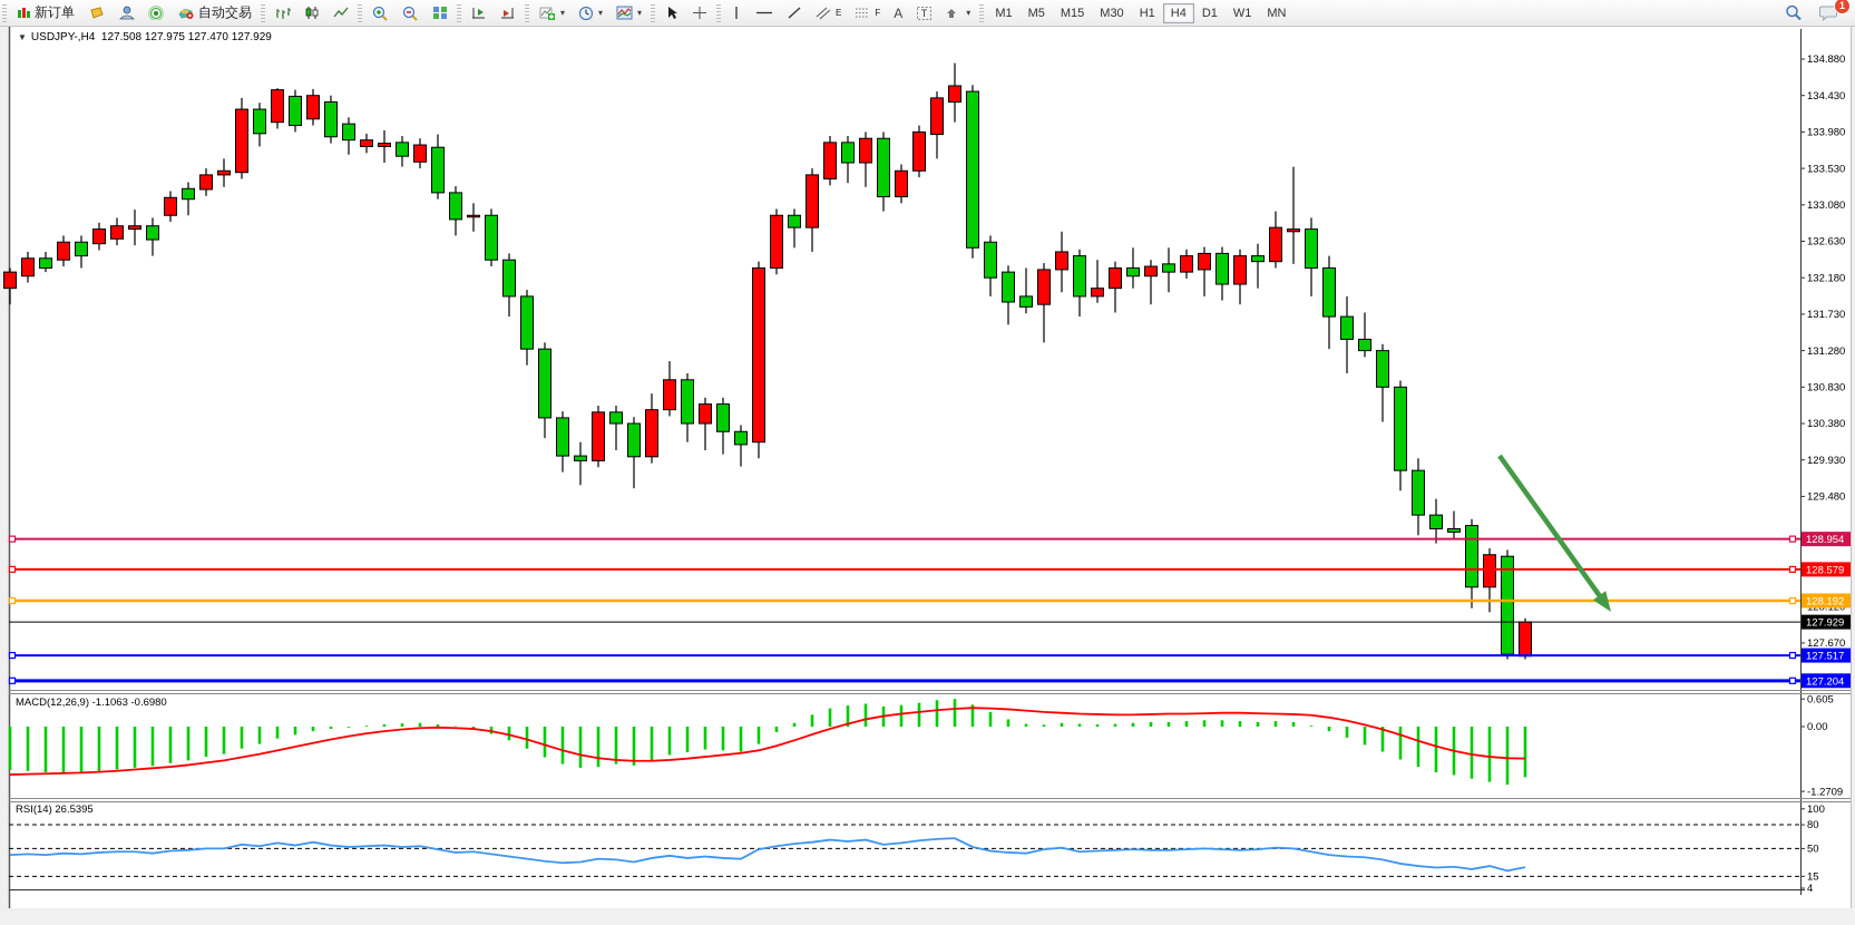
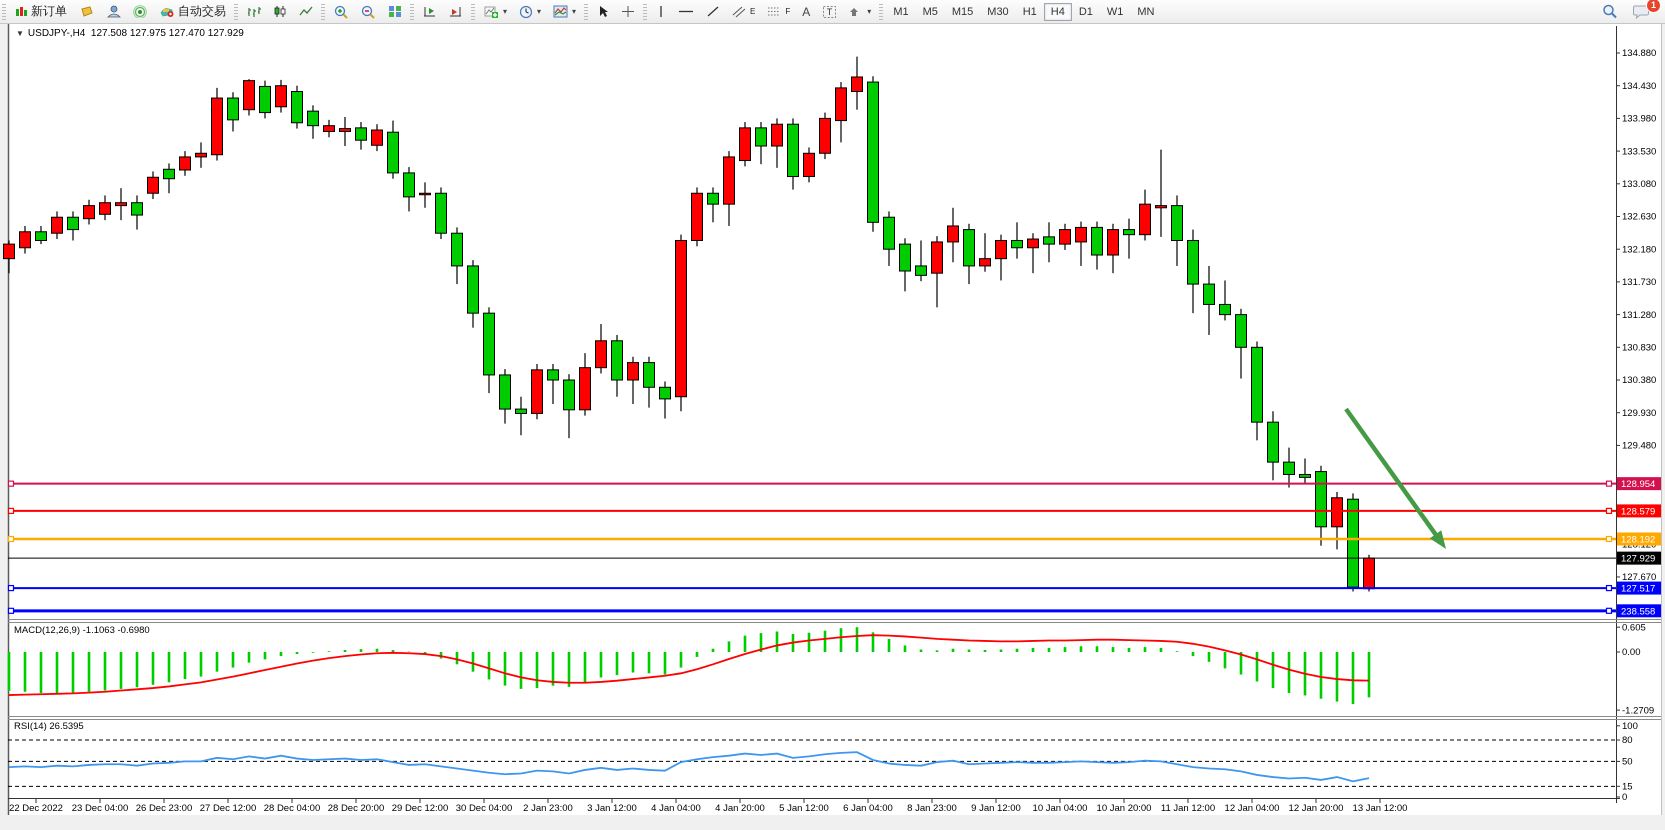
  新订单
  自动交易
  ▾
  ▾
  ▾
  E
  F
  A
  T
  ▾
  M1
  M5
  M15
  M30
  H1
  H4
  D1
  W1
  MN
  1
  ▼ USDJPY-,H4 127.508 127.975 127.470 127.929
  MACD(12,26,9) -1.1063 -0.6980
  RSI(14) 26.5395
  134.880
  134.430
  133.980
  133.530
  133.080
  132.630
  132.180
  131.730
  131.280
  130.830
  130.380
  129.930
  129.480
  127.670
  128.954
  128.579
  128.192
  127.929
  127.517
- 127.204
+ 238.558
  0.605
  0.00
  -1.2709
  100
  80
  50
  15
- 4
+ 0
+ 22 Dec 2022
+ 23 Dec 04:00
+ 26 Dec 23:00
+ 27 Dec 12:00
+ 28 Dec 04:00
+ 28 Dec 20:00
+ 29 Dec 12:00
+ 30 Dec 04:00
+ 2 Jan 23:00
+ 3 Jan 12:00
+ 4 Jan 04:00
+ 4 Jan 20:00
+ 5 Jan 12:00
+ 6 Jan 04:00
+ 8 Jan 23:00
+ 9 Jan 12:00
+ 10 Jan 04:00
+ 10 Jan 20:00
+ 11 Jan 12:00
+ 12 Jan 04:00
+ 12 Jan 20:00
+ 13 Jan 12:00
